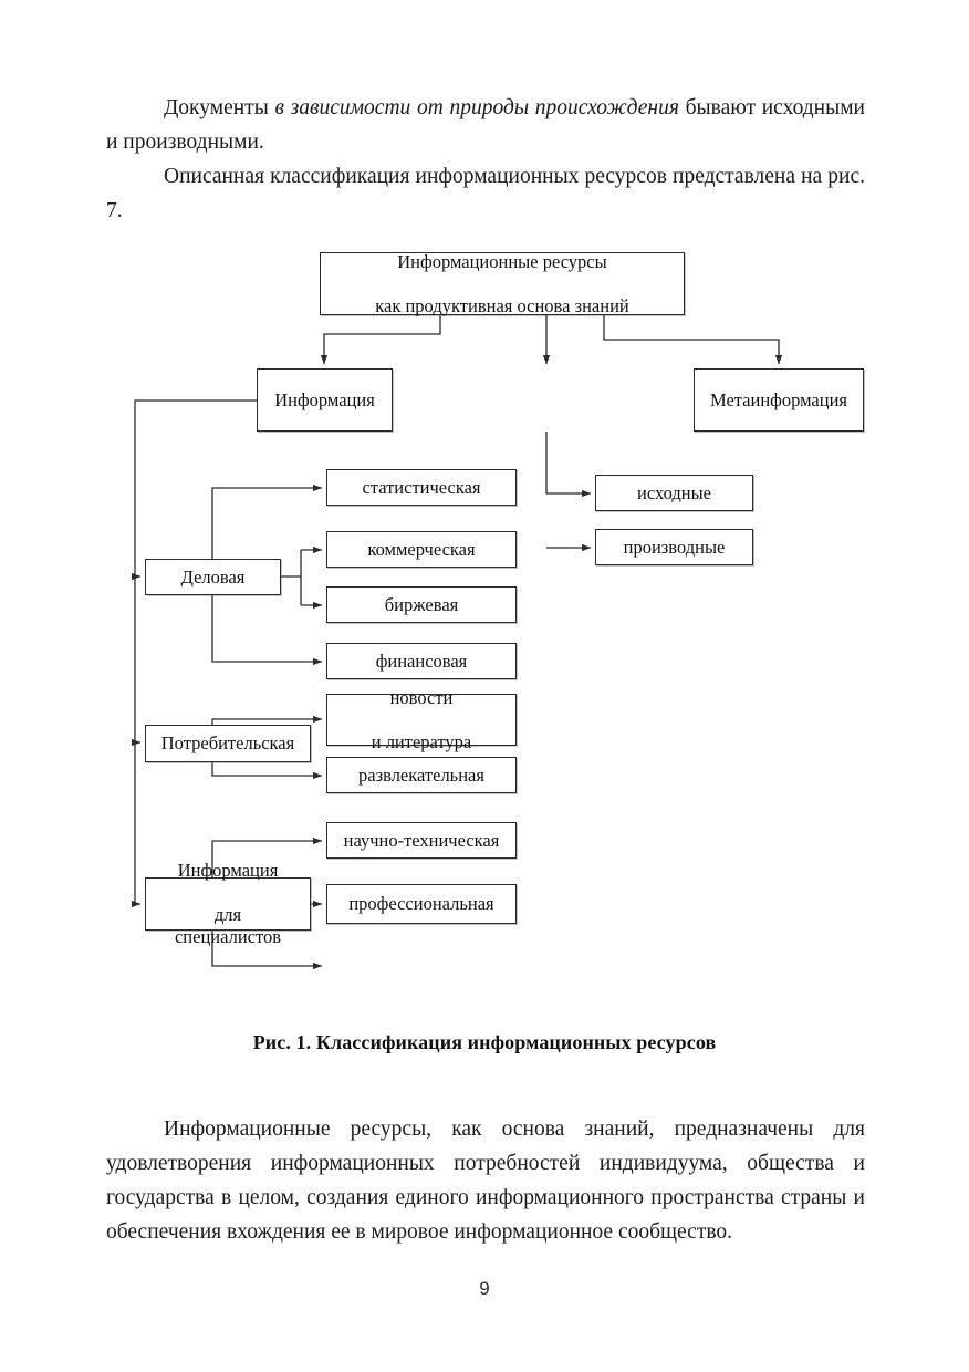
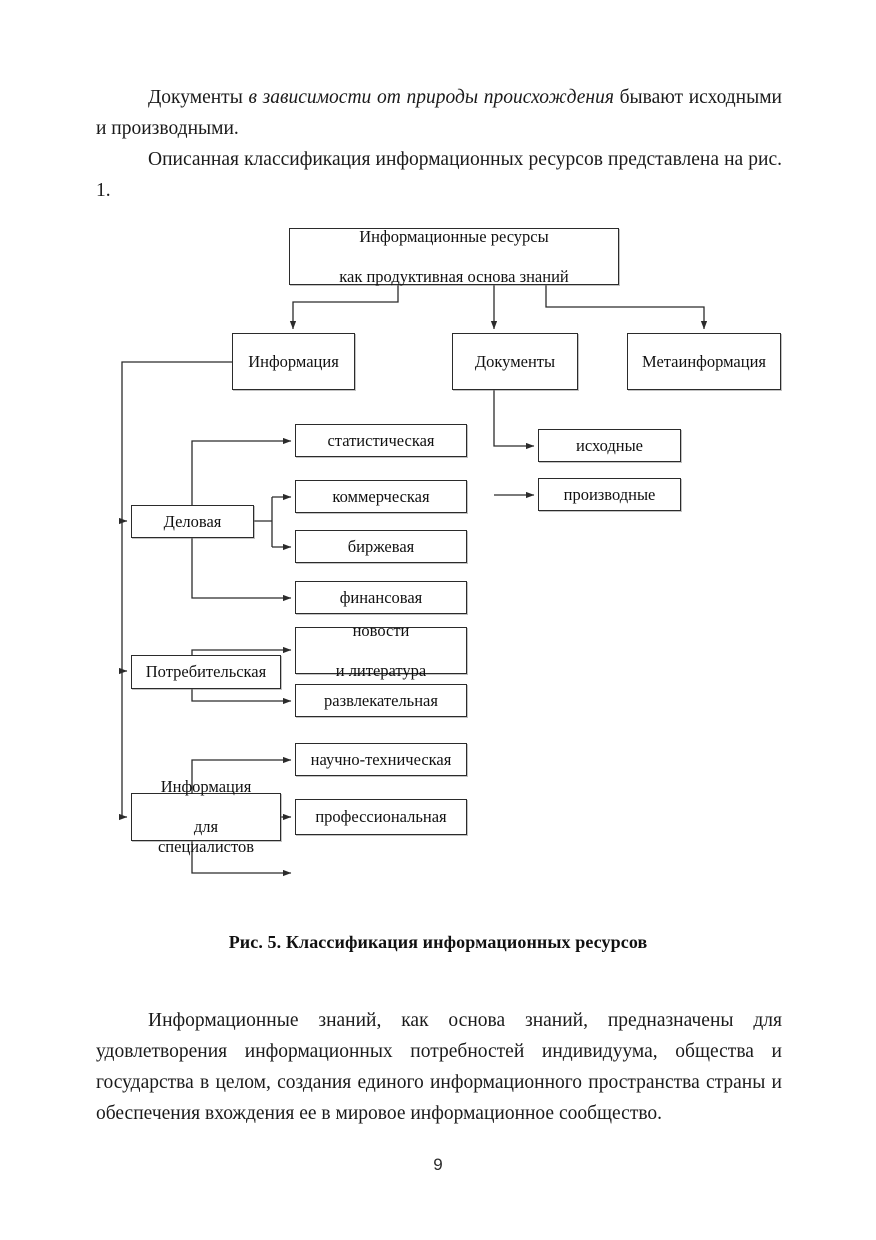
  Документы в зависимости от природы происхождения бывают исходными и производными.
- Описанная классификация информационных ресурсов представлена на рис. 7.
+ Описанная классификация информационных ресурсов представлена на рис. 1.
  Информационные ресурсы
  как продуктивная основа знаний
  Информация
+ Документы
  Метаинформация
  исходные
  производные
  Деловая
  Потребительская
  Информация
  для специалистов
  статистическая
  коммерческая
  биржевая
  финансовая
  новости
  и литература
  развлекательная
  научно-техническая
  профессиональная
- Рис. 1. Классификация информационных ресурсов
+ Рис. 5. Классификация информационных ресурсов
- Информационные ресурсы, как основа знаний, предназначены для удовлетворения информационных потребностей индивидуума, общества и государства в целом, создания единого информационного пространства страны и обеспечения вхождения ее в мировое информационное сообщество.
+ Информационные знаний, как основа знаний, предназначены для удовлетворения информационных потребностей индивидуума, общества и государства в целом, создания единого информационного пространства страны и обеспечения вхождения ее в мировое информационное сообщество.
  9
